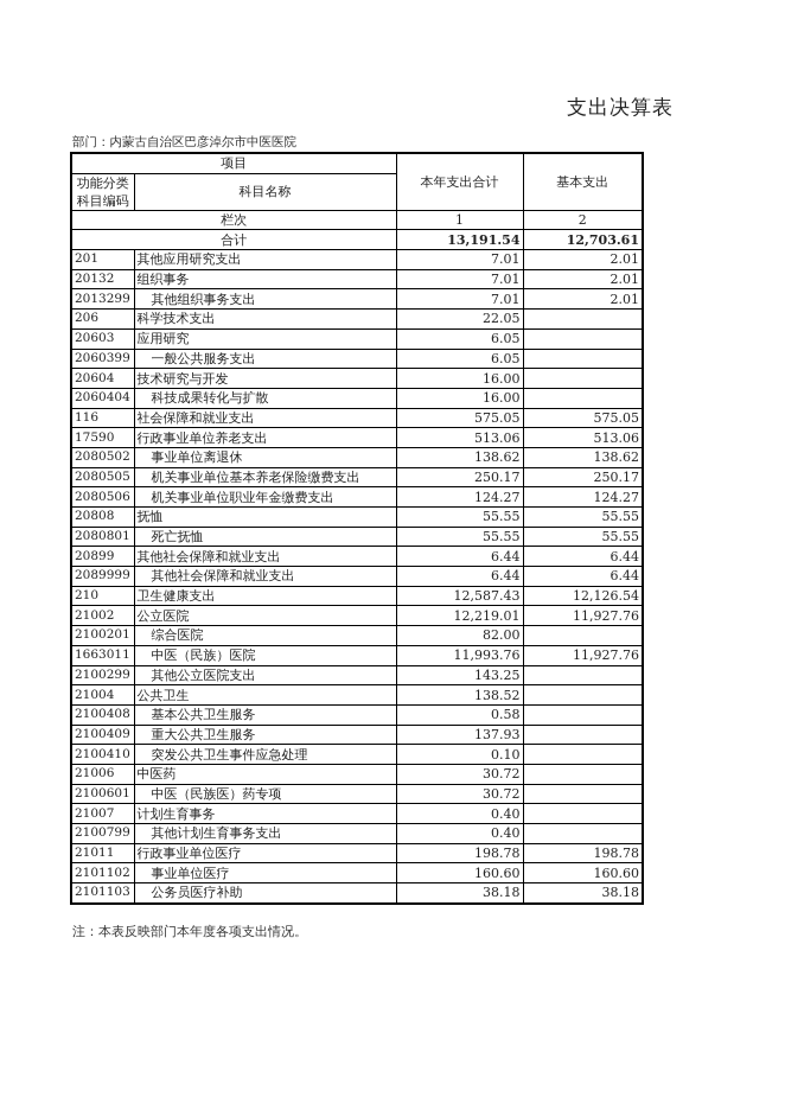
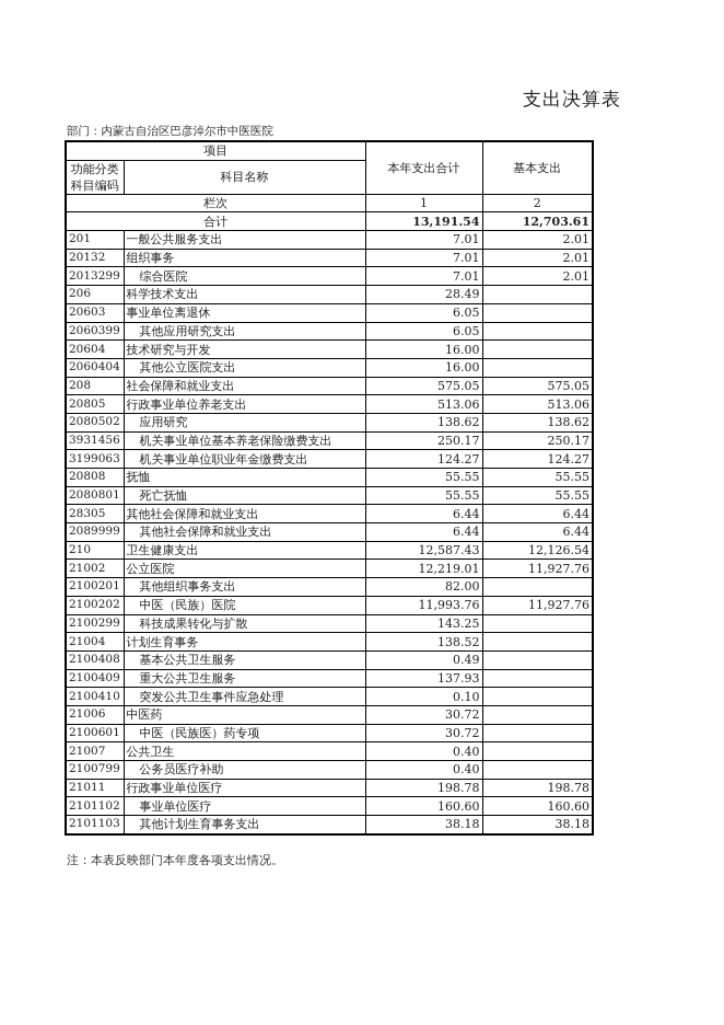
  支出决算表
  部门：内蒙古自治区巴彦淖尔市中医医院
  项目	本年支出合计	基本支出
  功能分类 科目编码	科目名称
  栏次	1	2
  合计	13,191.54	12,703.61
- 201	其他应用研究支出	7.01	2.01
+ 201	一般公共服务支出	7.01	2.01
  20132	组织事务	7.01	2.01
- 2013299	其他组织事务支出	7.01	2.01
+ 2013299	综合医院	7.01	2.01
- 206	科学技术支出	22.05
+ 206	科学技术支出	28.49
- 20603	应用研究	6.05
+ 20603	事业单位离退休	6.05
- 2060399	一般公共服务支出	6.05
+ 2060399	其他应用研究支出	6.05
  20604	技术研究与开发	16.00
- 2060404	科技成果转化与扩散	16.00
+ 2060404	其他公立医院支出	16.00
- 116	社会保障和就业支出	575.05	575.05
+ 208	社会保障和就业支出	575.05	575.05
- 17590	行政事业单位养老支出	513.06	513.06
+ 20805	行政事业单位养老支出	513.06	513.06
- 2080502	事业单位离退休	138.62	138.62
+ 2080502	应用研究	138.62	138.62
- 2080505	机关事业单位基本养老保险缴费支出	250.17	250.17
+ 3931456	机关事业单位基本养老保险缴费支出	250.17	250.17
- 2080506	机关事业单位职业年金缴费支出	124.27	124.27
+ 3199063	机关事业单位职业年金缴费支出	124.27	124.27
  20808	抚恤	55.55	55.55
  2080801	死亡抚恤	55.55	55.55
- 20899	其他社会保障和就业支出	6.44	6.44
+ 28305	其他社会保障和就业支出	6.44	6.44
  2089999	其他社会保障和就业支出	6.44	6.44
  210	卫生健康支出	12,587.43	12,126.54
  21002	公立医院	12,219.01	11,927.76
- 2100201	综合医院	82.00
+ 2100201	其他组织事务支出	82.00
- 1663011	中医（民族）医院	11,993.76	11,927.76
+ 2100202	中医（民族）医院	11,993.76	11,927.76
- 2100299	其他公立医院支出	143.25
+ 2100299	科技成果转化与扩散	143.25
- 21004	公共卫生	138.52
+ 21004	计划生育事务	138.52
- 2100408	基本公共卫生服务	0.58
+ 2100408	基本公共卫生服务	0.49
  2100409	重大公共卫生服务	137.93
  2100410	突发公共卫生事件应急处理	0.10
  21006	中医药	30.72
  2100601	中医（民族医）药专项	30.72
- 21007	计划生育事务	0.40
+ 21007	公共卫生	0.40
- 2100799	其他计划生育事务支出	0.40
+ 2100799	公务员医疗补助	0.40
  21011	行政事业单位医疗	198.78	198.78
  2101102	事业单位医疗	160.60	160.60
- 2101103	公务员医疗补助	38.18	38.18
+ 2101103	其他计划生育事务支出	38.18	38.18
  注：本表反映部门本年度各项支出情况。
